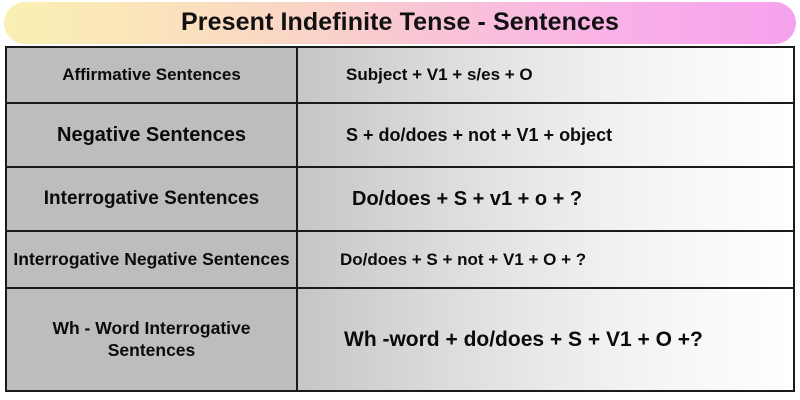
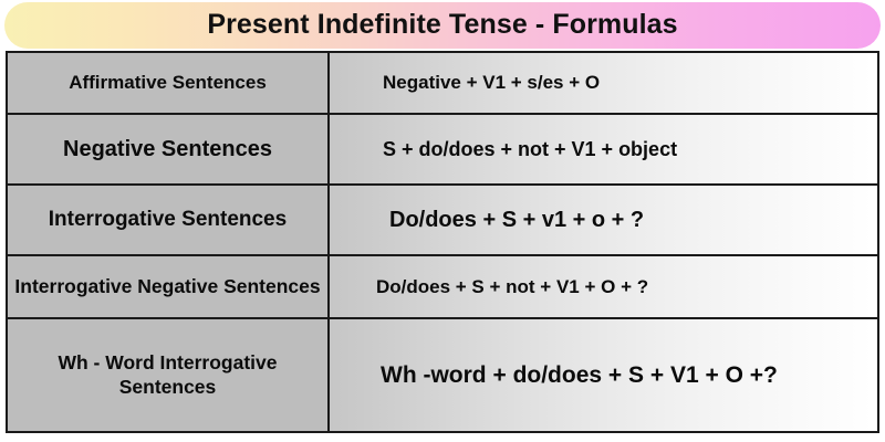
- Present Indefinite Tense - Sentences
+ Present Indefinite Tense - Formulas
- Affirmative Sentences	Subject + V1 + s/es + O
+ Affirmative Sentences	Negative + V1 + s/es + O
  Negative Sentences	S + do/does + not + V1 + object
  Interrogative Sentences	Do/does + S + v1 + o + ?
  Interrogative Negative Sentences	Do/does + S + not + V1 + O + ?
  Wh - Word Interrogative Sentences	Wh -word + do/does + S + V1 + O +?
